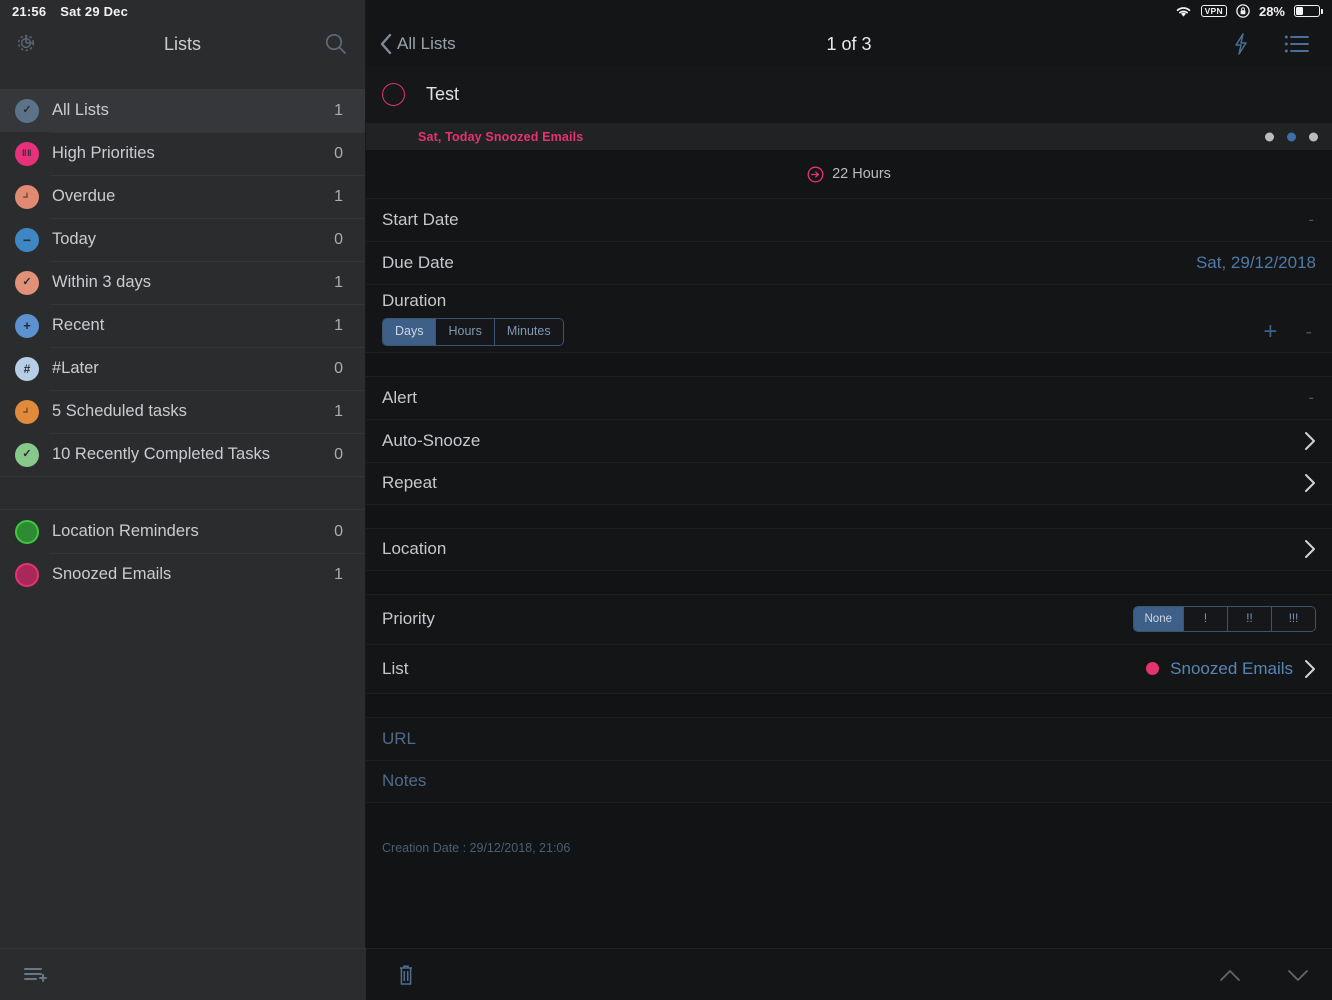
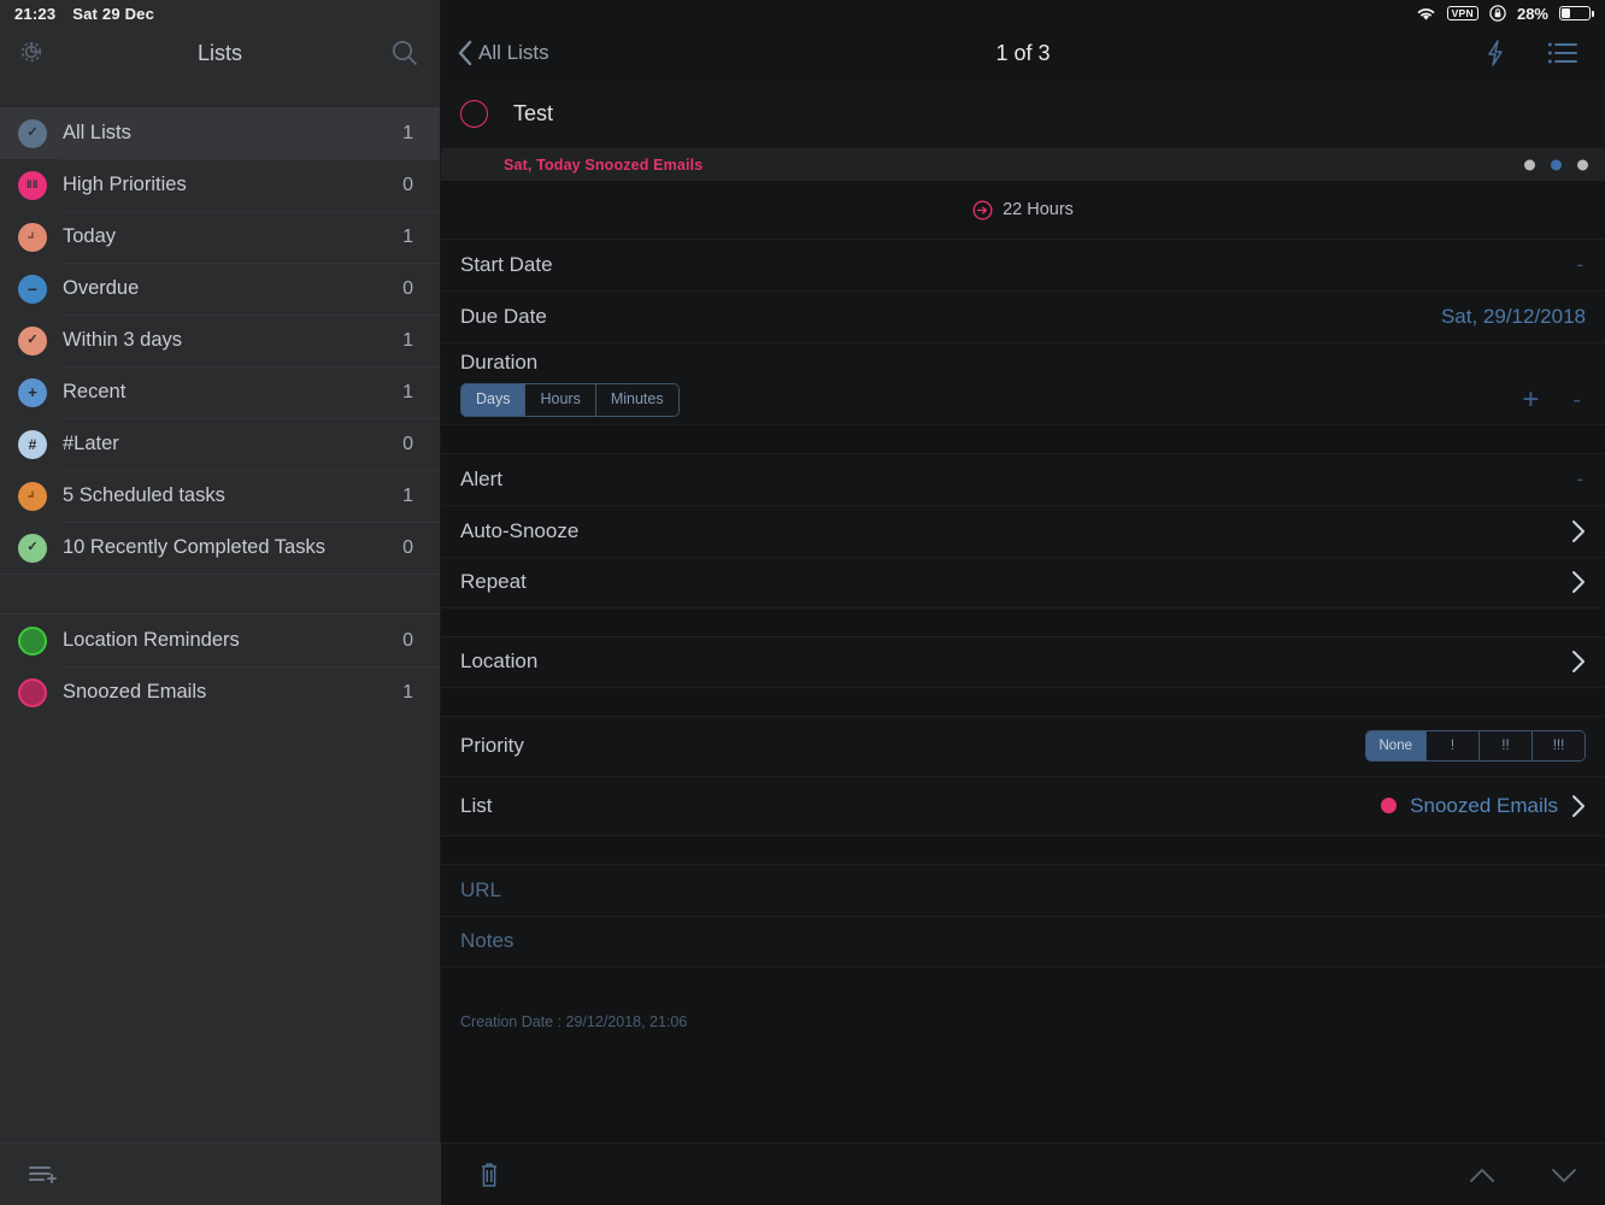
- 21:56
+ 21:23
  Sat 29 Dec
  VPN
  28%
  Lists
  ✓
  All Lists
  1
  ‖‖
  High Priorities
  0
- Overdue
+ Today
  1
  −
- Today
+ Overdue
  0
  ✓
  Within 3 days
  1
  +
  Recent
  1
  #
  #Later
  0
  5 Scheduled tasks
  1
  ✓
  10 Recently Completed Tasks
  0
  Location Reminders
  0
  Snoozed Emails
  1
  All Lists
  1 of 3
  Test
  Sat, Today Snoozed Emails
  22 Hours
  Start Date
  -
  Due Date
  Sat, 29/12/2018
  Duration
  Days
  Hours
  Minutes
  +
  -
  Alert
  -
  Auto-Snooze
  Repeat
  Location
  Priority
  None
  !
  !!
  !!!
  List
  Snoozed Emails
  URL
  Notes
  Creation Date : 29/12/2018, 21:06
